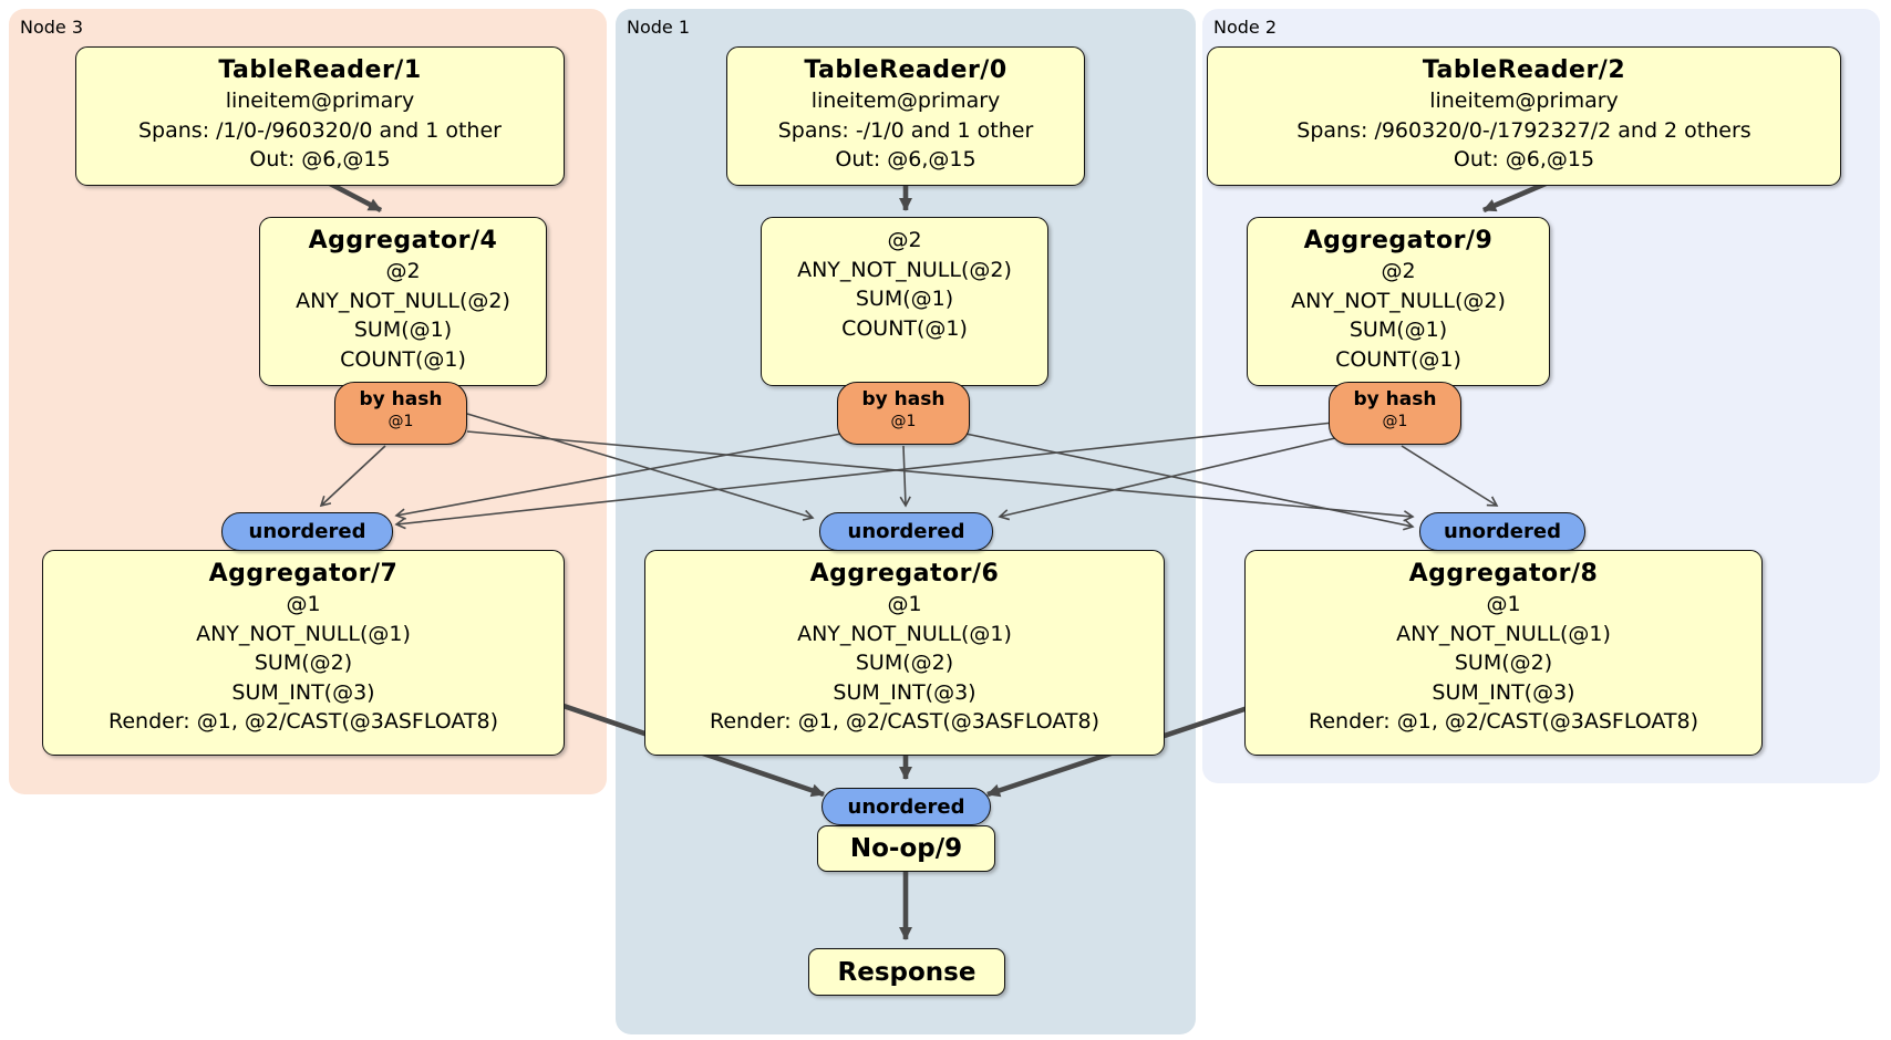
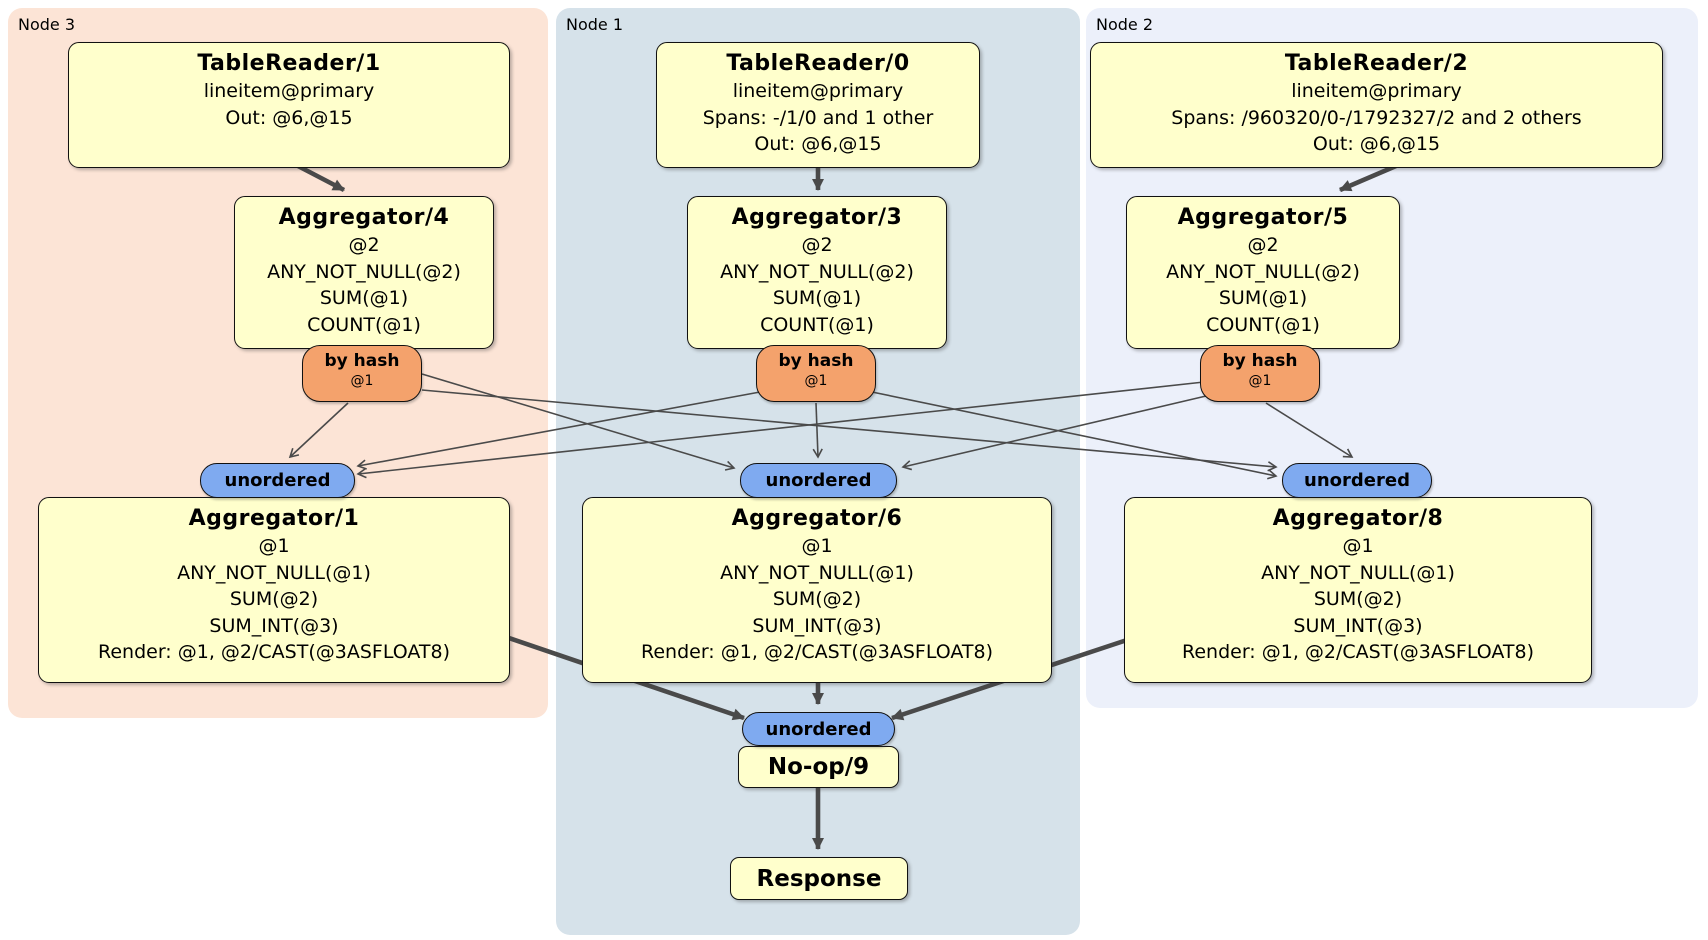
  Node 3
  Node 1
  Node 2
  TableReader/1
  lineitem@primary
- Spans: /1/0-/960320/0 and 1 other
  Out: @6,@15
  TableReader/0
  lineitem@primary
  Spans: -/1/0 and 1 other
  Out: @6,@15
  TableReader/2
  lineitem@primary
  Spans: /960320/0-/1792327/2 and 2 others
  Out: @6,@15
  Aggregator/4
  @2
  ANY_NOT_NULL(@2)
  SUM(@1)
  COUNT(@1)
+ Aggregator/3
  @2
  ANY_NOT_NULL(@2)
  SUM(@1)
  COUNT(@1)
- Aggregator/9
+ Aggregator/5
  @2
  ANY_NOT_NULL(@2)
  SUM(@1)
  COUNT(@1)
  by hash
  @1
  by hash
  @1
  by hash
  @1
  unordered
  unordered
  unordered
- Aggregator/7
+ Aggregator/1
  @1
  ANY_NOT_NULL(@1)
  SUM(@2)
  SUM_INT(@3)
  Render: @1, @2/CAST(@3ASFLOAT8)
  Aggregator/6
  @1
  ANY_NOT_NULL(@1)
  SUM(@2)
  SUM_INT(@3)
  Render: @1, @2/CAST(@3ASFLOAT8)
  Aggregator/8
  @1
  ANY_NOT_NULL(@1)
  SUM(@2)
  SUM_INT(@3)
  Render: @1, @2/CAST(@3ASFLOAT8)
  unordered
  No-op/9
  Response
